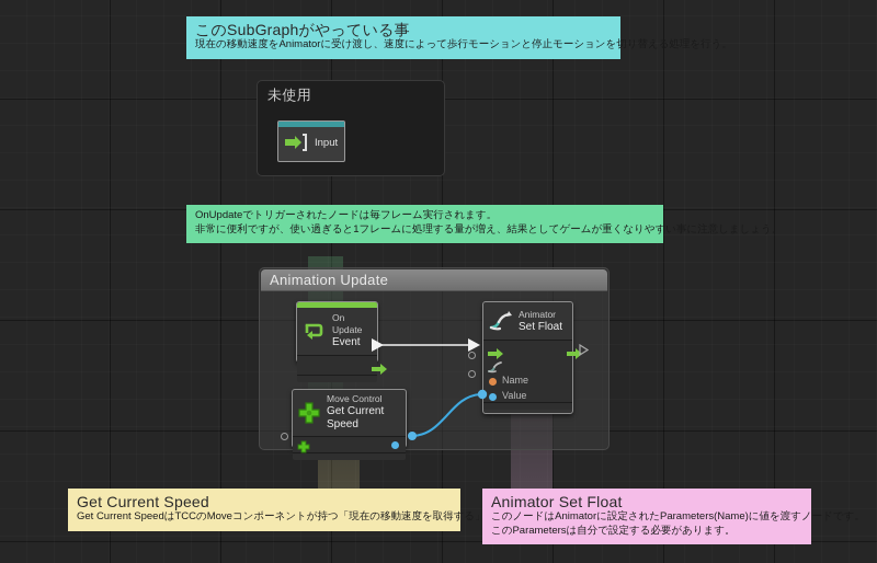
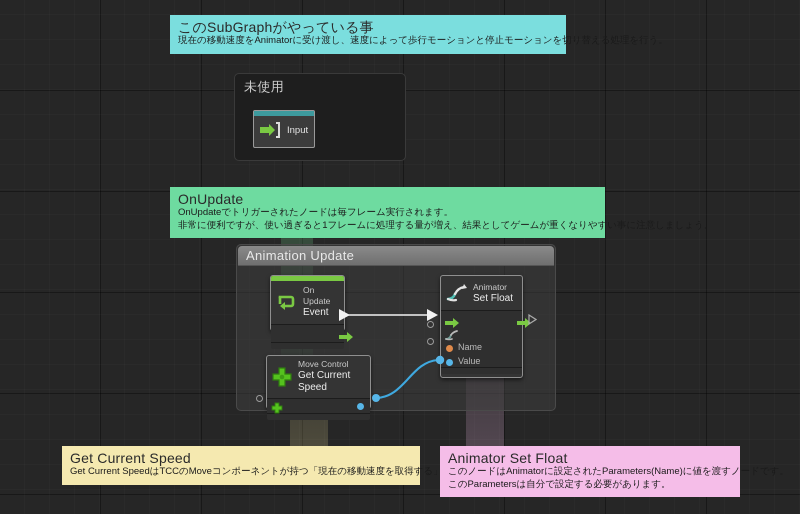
  このSubGraphがやっている事
  現在の移動速度をAnimatorに受け渡し、速度によって歩行モーションと停止モーションを
  未使用
  Input
+ OnUpdate
  OnUpdateでトリガーされたノードは毎フレーム実行されます。
  非常に便利ですが、使い過ぎると1フレームに処理する量が増え、結果としてゲームが重くなりや
  Animation Update
  On Update
  Event
  Animator
  Set Float
  Name
  Value
  Move Control
  Get Current Speed
  Get Current Speed
  Get Current SpeedはTCCのMoveコンポーネントが持つ「現在の移動速度を取得する」
  Animator Set Float
  このノードはAnimatorに設定されたParameters(Name)に値を渡すノードです。
  このParametersは自分で設定する必要があります。
